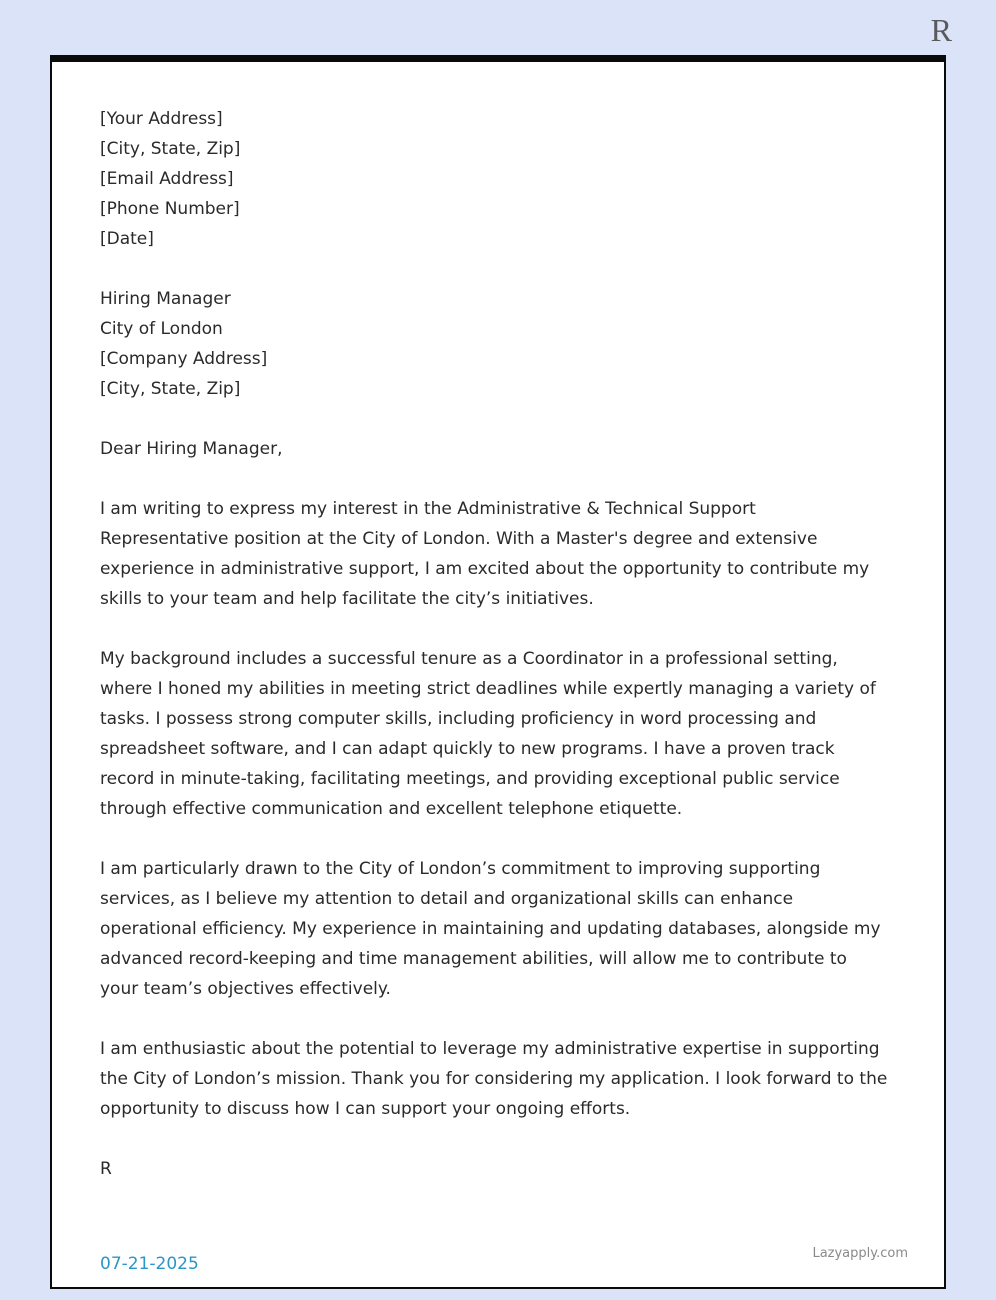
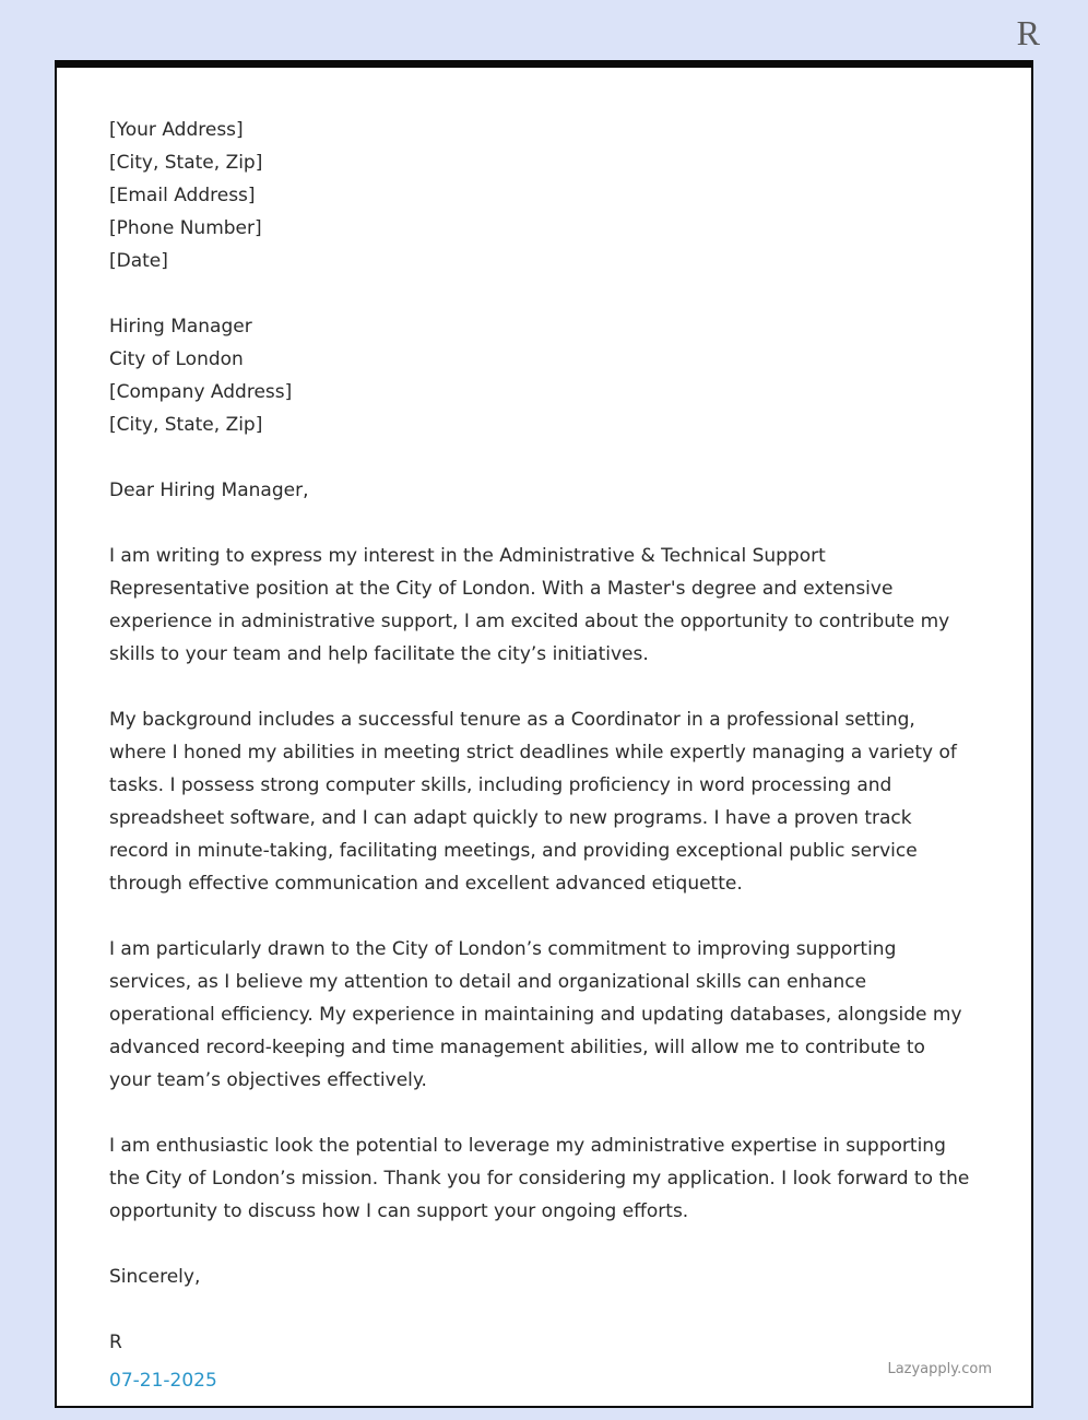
  R
  [Your Address]
  [City, State, Zip]
  [Email Address]
  [Phone Number]
  [Date]
  Hiring Manager
  City of London
  [Company Address]
  [City, State, Zip]
  Dear Hiring Manager,
  I am writing to express my interest in the Administrative & Technical Support Representative position at the City of London. With a Master's degree and extensive experience in administrative support, I am excited about the opportunity to contribute my skills to your team and help facilitate the city’s initiatives.
- My background includes a successful tenure as a Coordinator in a professional setting, where I honed my abilities in meeting strict deadlines while expertly managing a variety of tasks. I possess strong computer skills, including proficiency in word processing and spreadsheet software, and I can adapt quickly to new programs. I have a proven track record in minute-taking, facilitating meetings, and providing exceptional public service through effective communication and excellent telephone etiquette.
+ My background includes a successful tenure as a Coordinator in a professional setting, where I honed my abilities in meeting strict deadlines while expertly managing a variety of tasks. I possess strong computer skills, including proficiency in word processing and spreadsheet software, and I can adapt quickly to new programs. I have a proven track record in minute-taking, facilitating meetings, and providing exceptional public service through effective communication and excellent advanced etiquette.
  I am particularly drawn to the City of London’s commitment to improving supporting services, as I believe my attention to detail and organizational skills can enhance operational efficiency. My experience in maintaining and updating databases, alongside my advanced record-keeping and time management abilities, will allow me to contribute to your team’s objectives effectively.
- I am enthusiastic about the potential to leverage my administrative expertise in supporting the City of London’s mission. Thank you for considering my application. I look forward to the opportunity to discuss how I can support your ongoing efforts.
+ I am enthusiastic look the potential to leverage my administrative expertise in supporting the City of London’s mission. Thank you for considering my application. I look forward to the opportunity to discuss how I can support your ongoing efforts.
+ Sincerely,
  R
  07-21-2025
  Lazyapply.com
